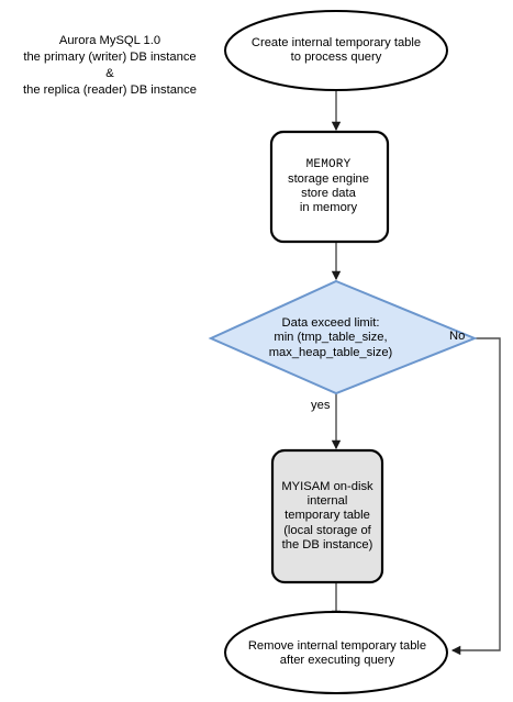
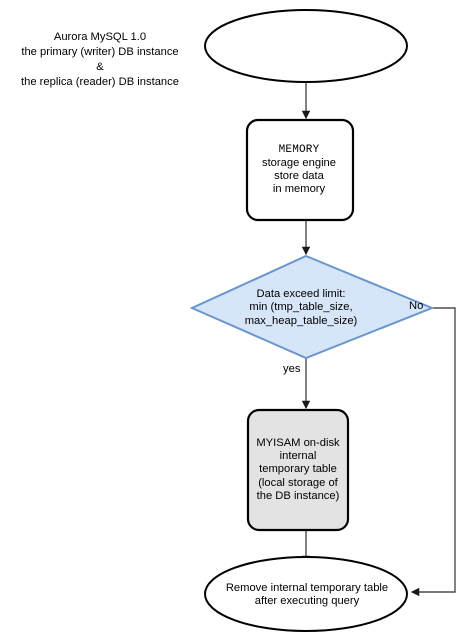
  Aurora MySQL 1.0
  the primary (writer) DB instance
  &
  the replica (reader) DB instance
- Create internal temporary table
- to process query
  MEMORY
  storage engine
  store data
  in memory
  Data exceed limit:
  min (tmp_table_size,
  max_heap_table_size)
  yes
  No
  MYISAM on-disk
  internal
  temporary table
  (local storage of
  the DB instance)
  Remove internal temporary table
  after executing query
